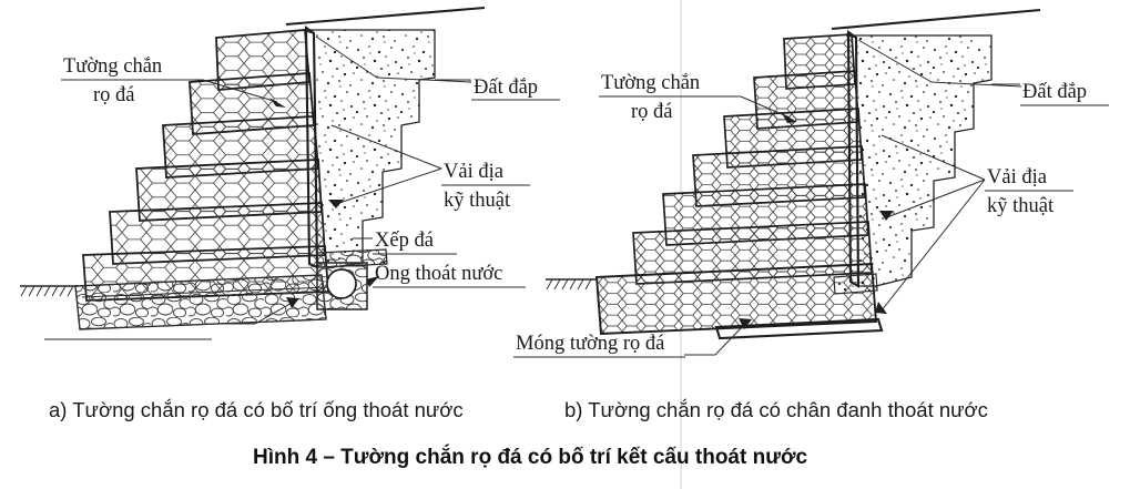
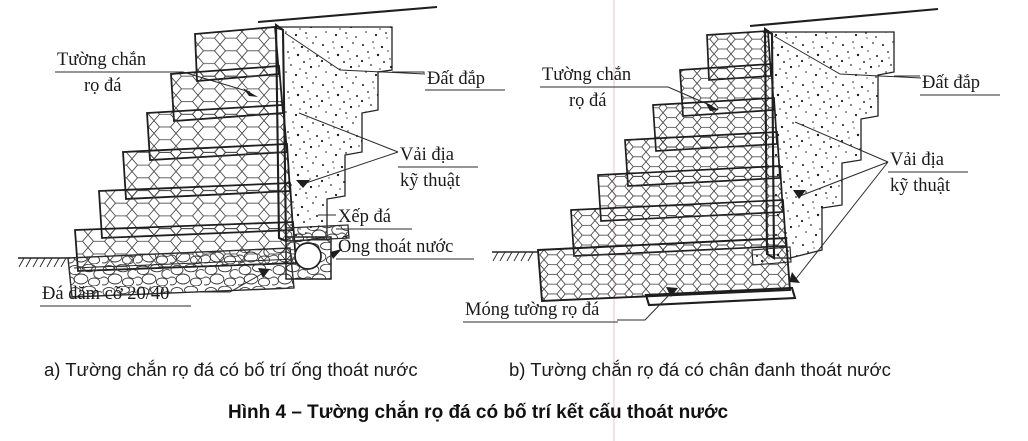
  Tường chắn
  rọ đá
  Đất đắp
  Vải địa
  kỹ thuật
  Xếp đá
  Ống thoát nước
+ Đá dăm cỡ 20/40
  Tường chắn
  rọ đá
  Đất đắp
  Vải địa
  kỹ thuật
  Móng tường rọ đá
  a) Tường chắn rọ đá có bố trí ống thoát nước
  b) Tường chắn rọ đá có chân đanh thoát nước
  Hình 4 – Tường chắn rọ đá có bố trí kết cấu thoát nước
